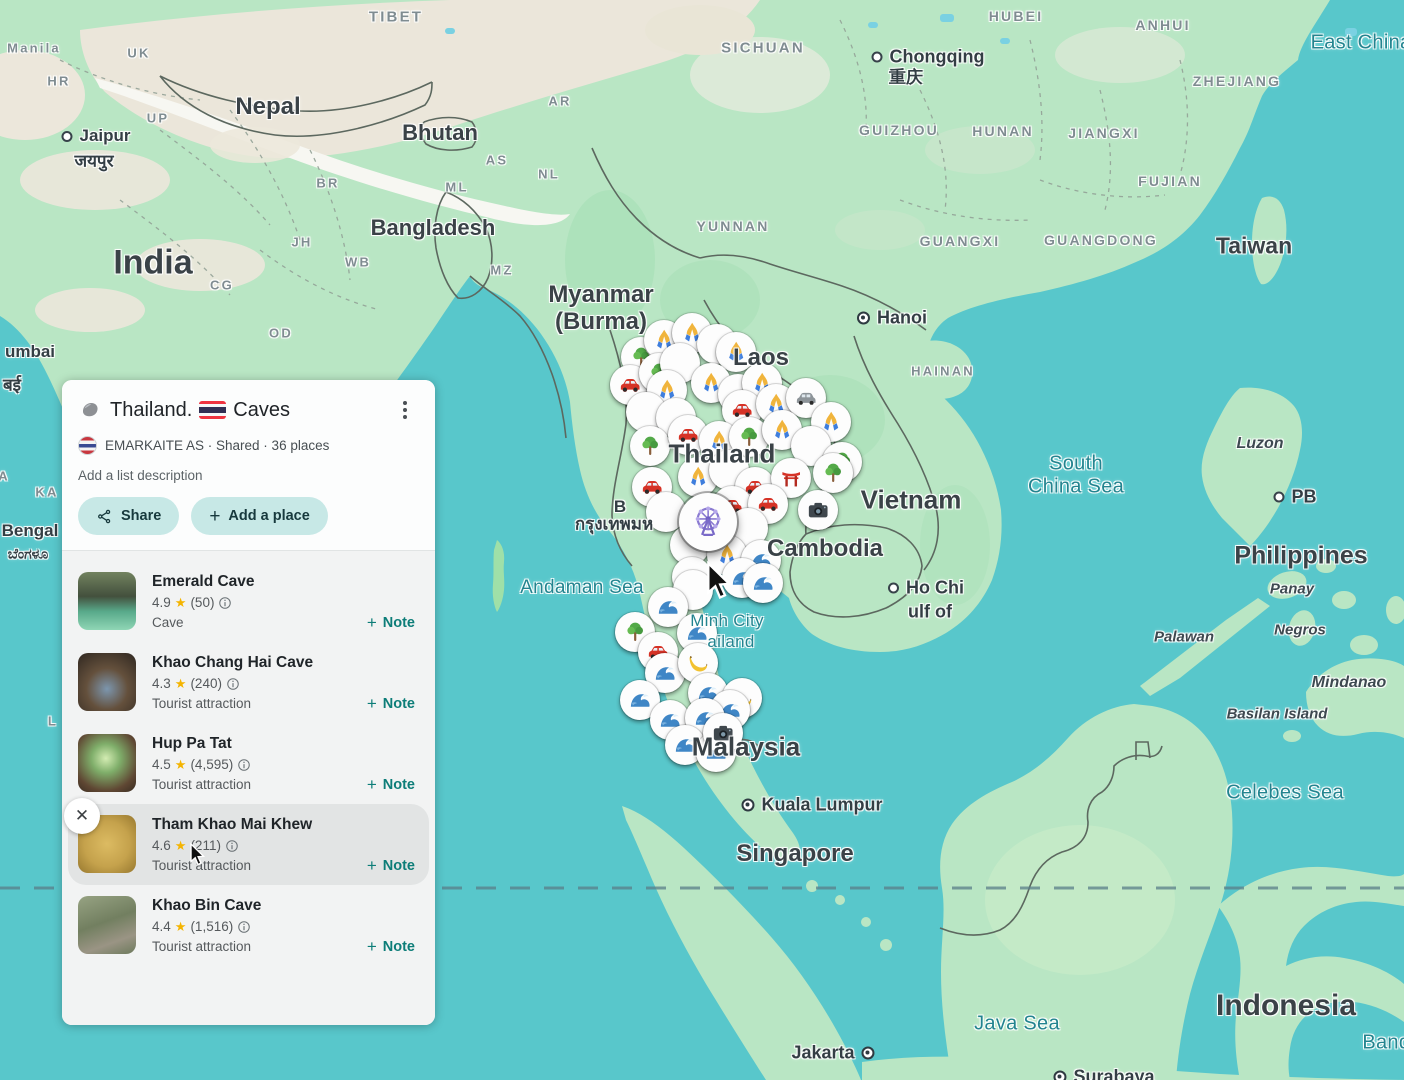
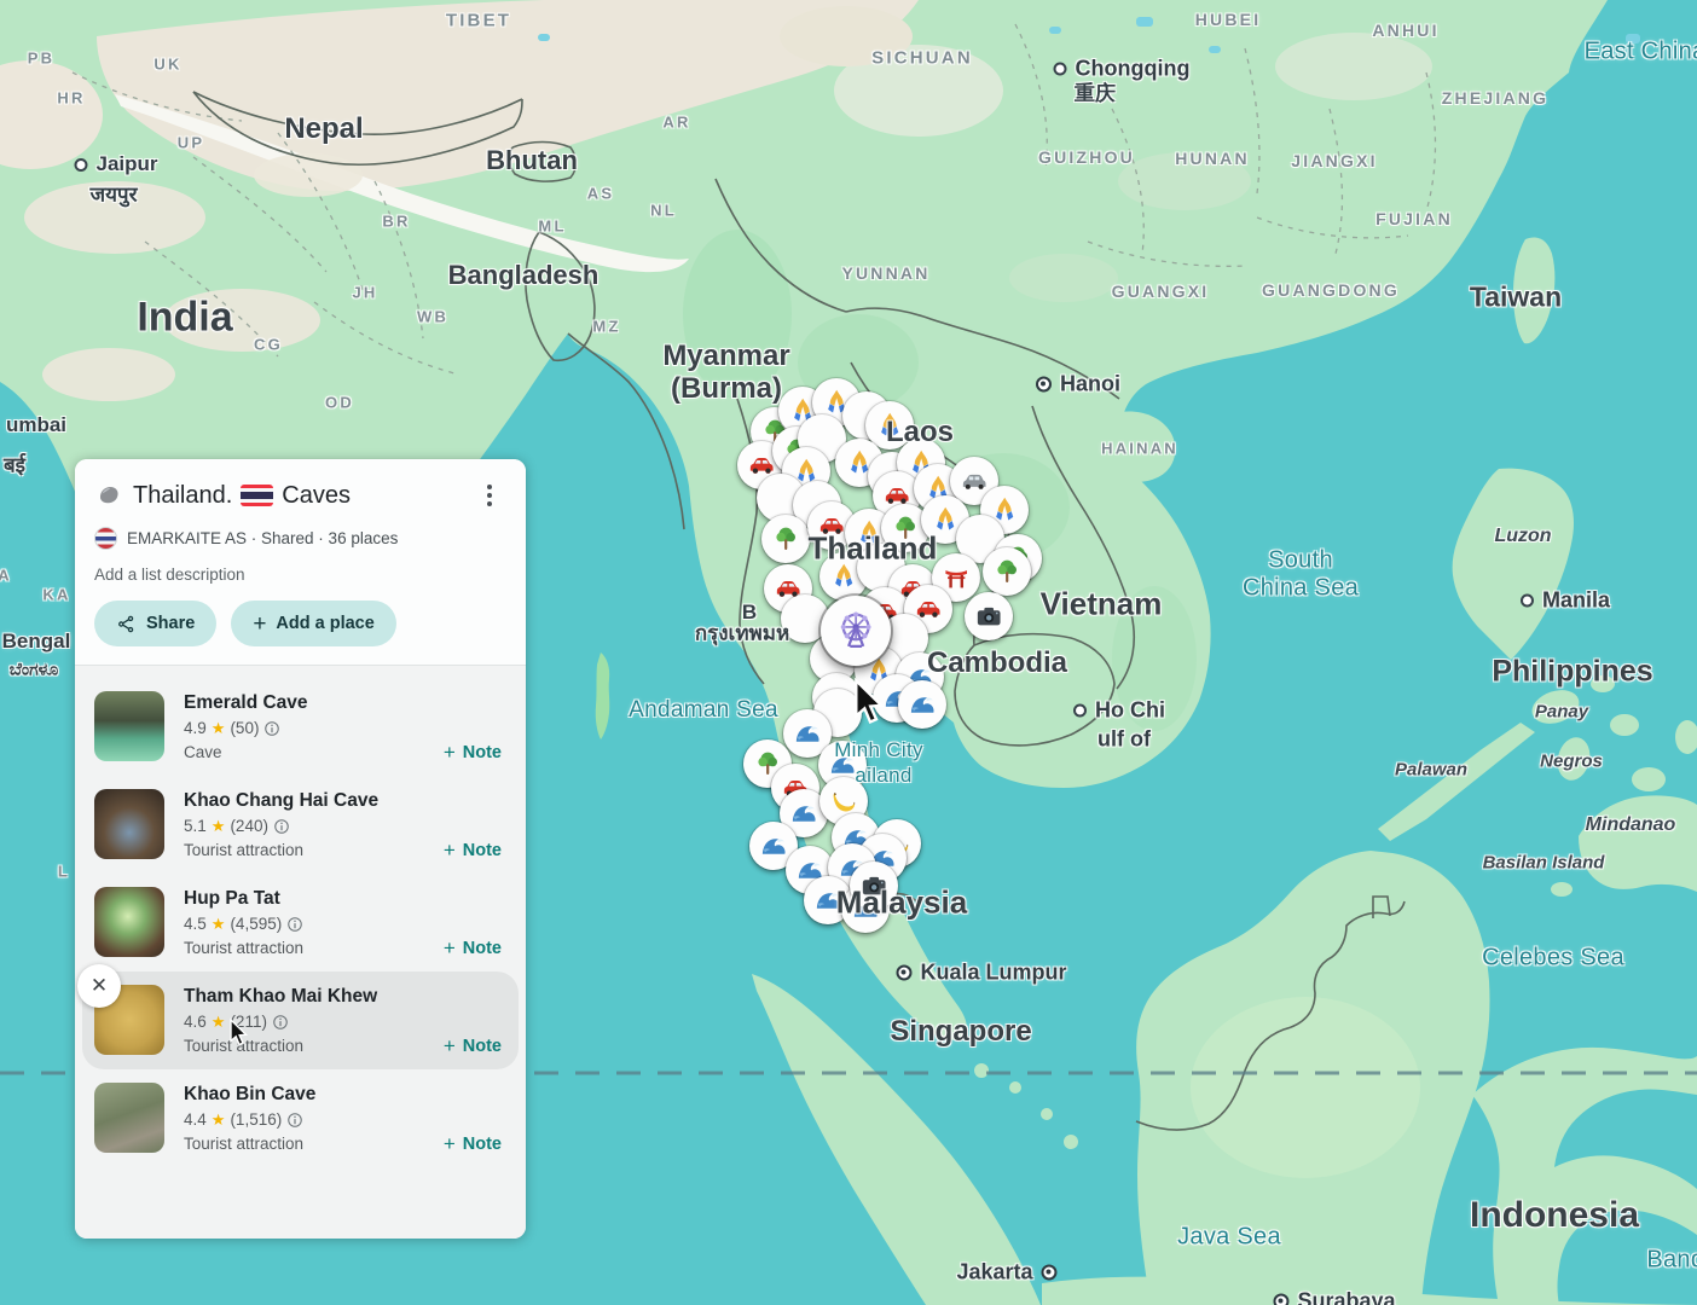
  India
  Nepal
  Bhutan
  Bangladesh
  Myanmar
  (Burma)
  Thailand
  Laos
  Vietnam
  Cambodia
  Malaysia
  Singapore
  Indonesia
  Taiwan
  Philippines
  TIBET
  SICHUAN
  HUBEI
  ANHUI
  ZHEJIANG
  JIANGXI
  HUNAN
  GUIZHOU
  FUJIAN
  GUANGXI
  GUANGDONG
  YUNNAN
  HAINAN
- Manila
+ PB
  HR
  UK
  UP
  BR
  JH
  WB
  CG
  OD
  ML
  MZ
  NL
  AS
  AR
  KA
  A
  L
  Jaipur
  जयपुर
  umbai
  बई
  Bengal
  ಬೆಂಗಳೂ
  Chongqing
  重庆
  Hanoi
  Ho Chi
  ulf of
- PB
+ Manila
  Kuala Lumpur
  Jakarta
  Surabaya
  B
  กรุงเทพมห
  East Chin
  South
  China Sea
  Andaman Sea
  Minh City
  ailand
  Java Sea
  Celebes Sea
  Luzon
  Panay
  Negros
  Palawan
  Mindanao
  Basilan Island
  Thailand.
  Caves
  EMARKAITE AS · Shared · 36 places
  Add a list description
  Share
  +
  Add a place
  Emerald Cave
  4.9
  ★
  (50)
  Cave
  +
  Note
  Khao Chang Hai Cave
- 4.3
+ 5.1
  ★
  (240)
  Tourist attraction
  +
  Note
  Hup Pa Tat
  4.5
  ★
  (4,595)
  Tourist attraction
  +
  Note
  ✕
  Tham Khao Mai Khew
  4.6
  ★
  211)
  Tourist attraction
  +
  Note
  Khao Bin Cave
  4.4
  ★
  (1,516)
  Tourist attraction
  +
  Note
